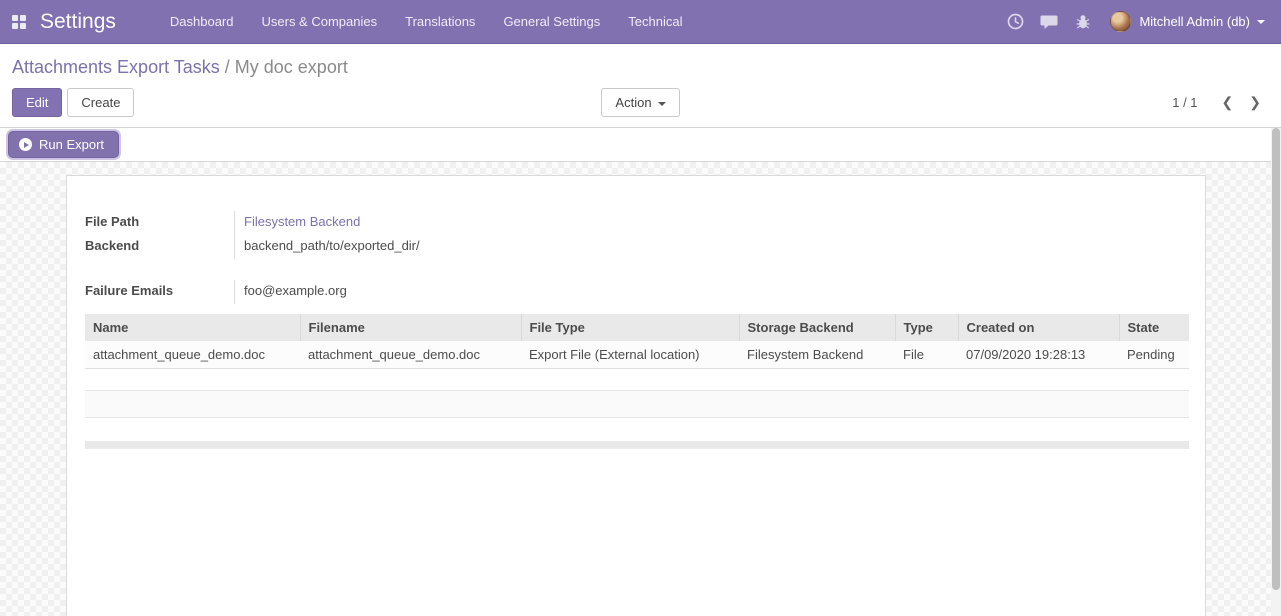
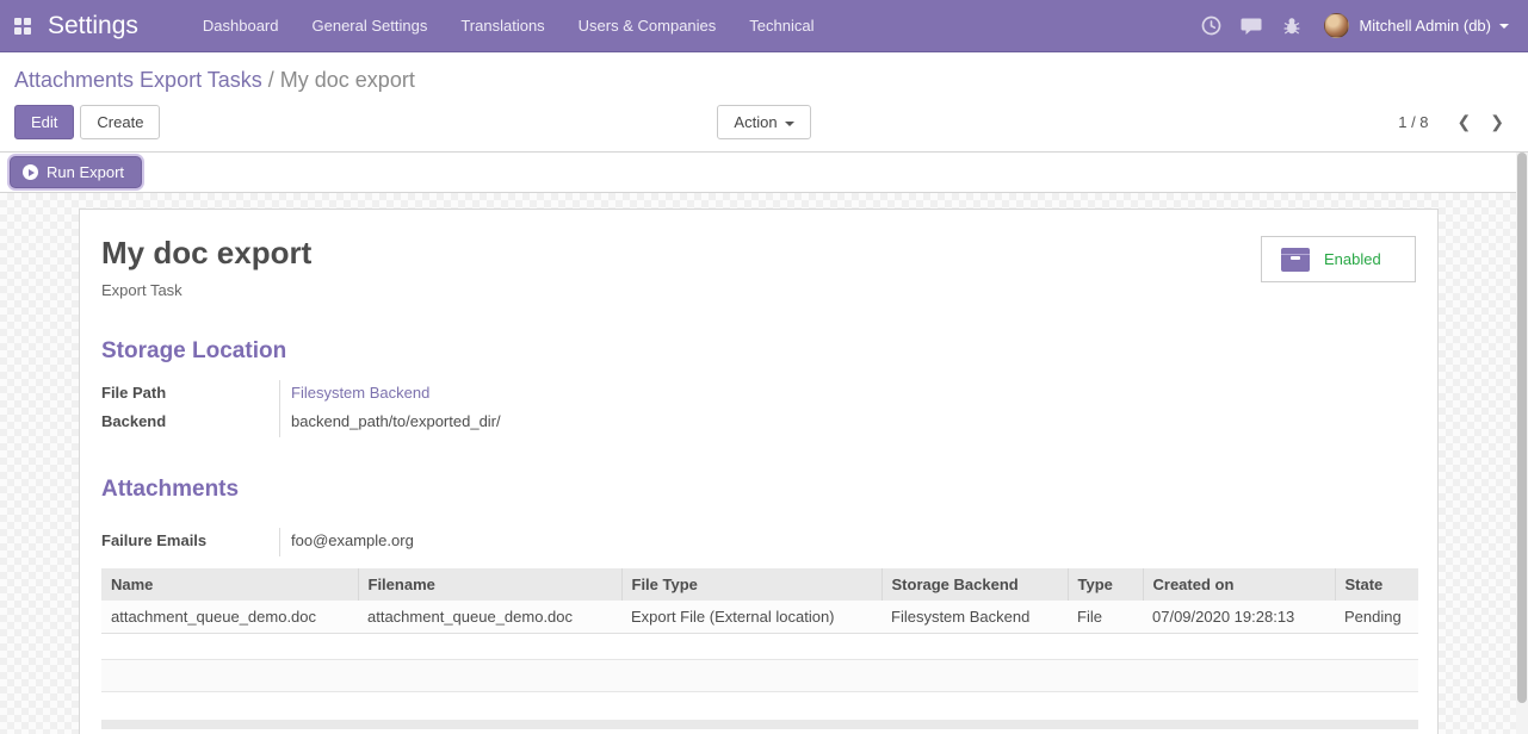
  Settings
  Dashboard
- Users & Companies
+ General Settings
  Translations
- General Settings
+ Users & Companies
  Technical
  Mitchell Admin (db)
  Attachments Export Tasks / My doc export
  Edit
  Create
  Action
- 1 / 1
+ 1 / 8
  ❮
  ❯
  Run Export
+ My doc export
+ Export Task
+ Enabled
+ Storage Location
  File Path
  Filesystem Backend
  Backend
  backend_path/to/exported_dir/
+ Attachments
  Failure Emails
  foo@example.org
  Name	Filename	File Type	Storage Backend	Type	Created on	State
  attachment_queue_demo.doc	attachment_queue_demo.doc	Export File (External location)	Filesystem Backend	File	07/09/2020 19:28:13	Pending
